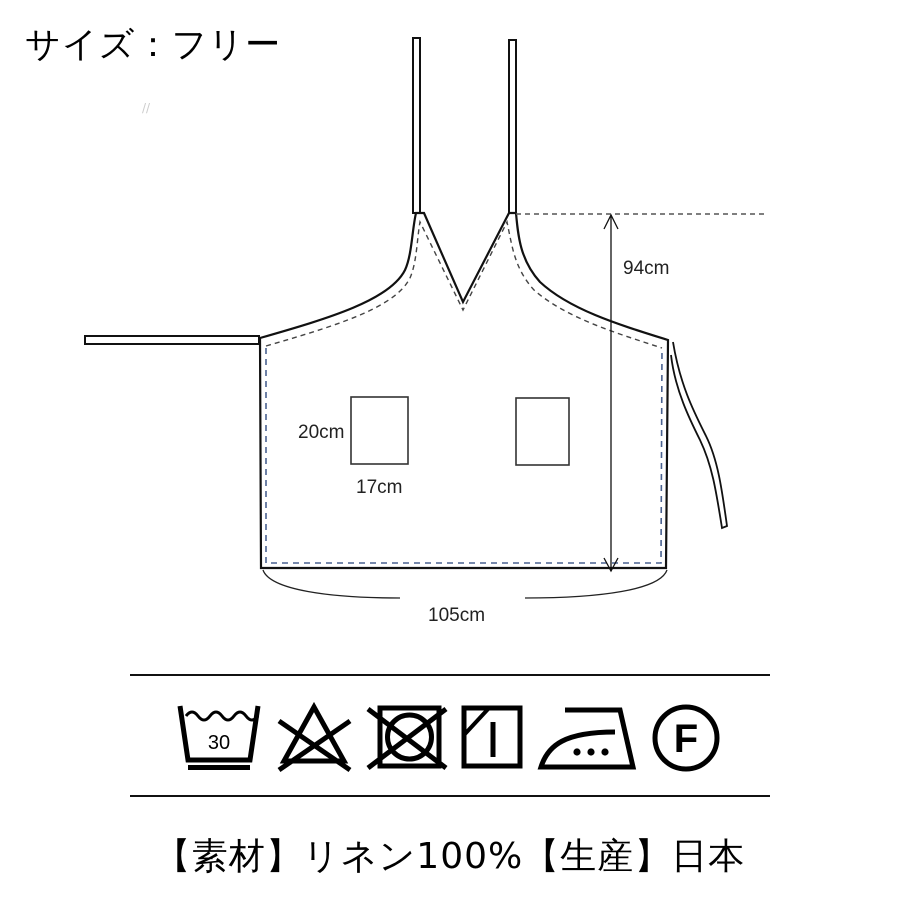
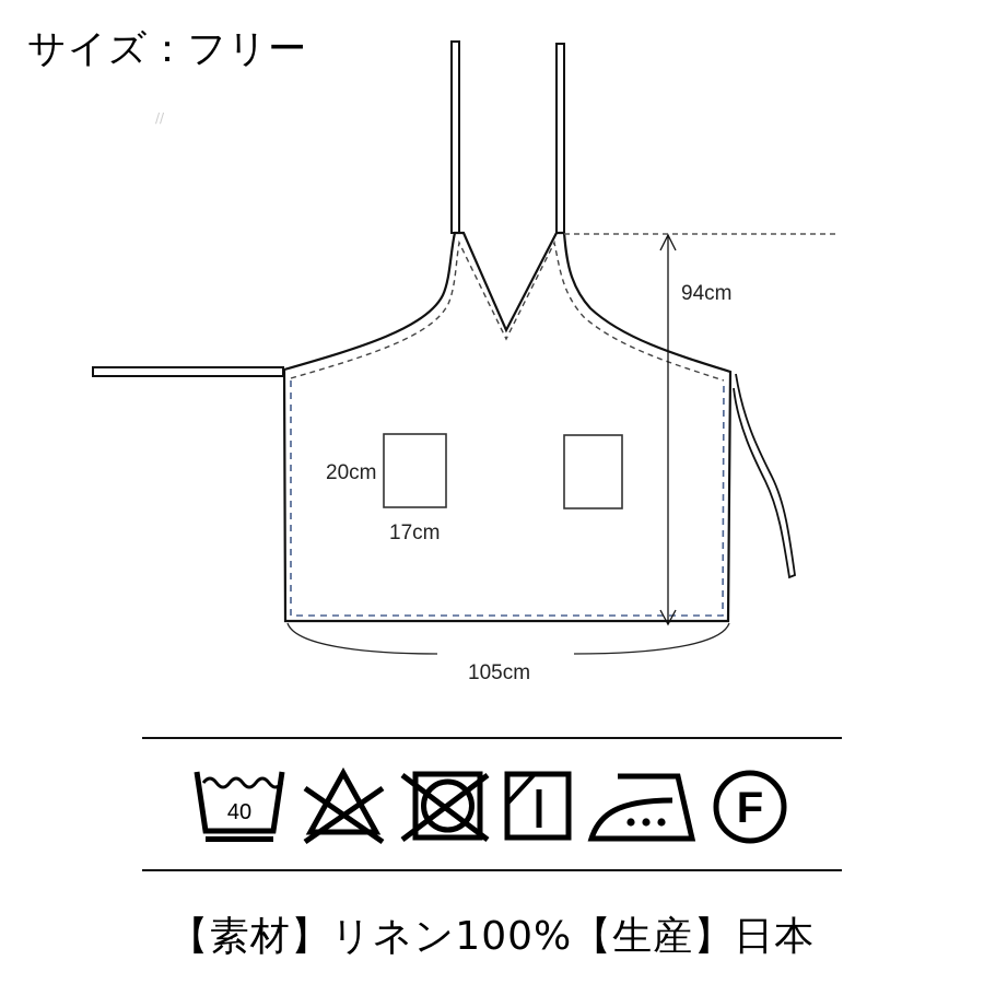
  サイズ：フリー
  94cm
  20cm
  17cm
  105cm
  //
- 30
+ 40
  F
  【素材】リネン100%【生産】日本
